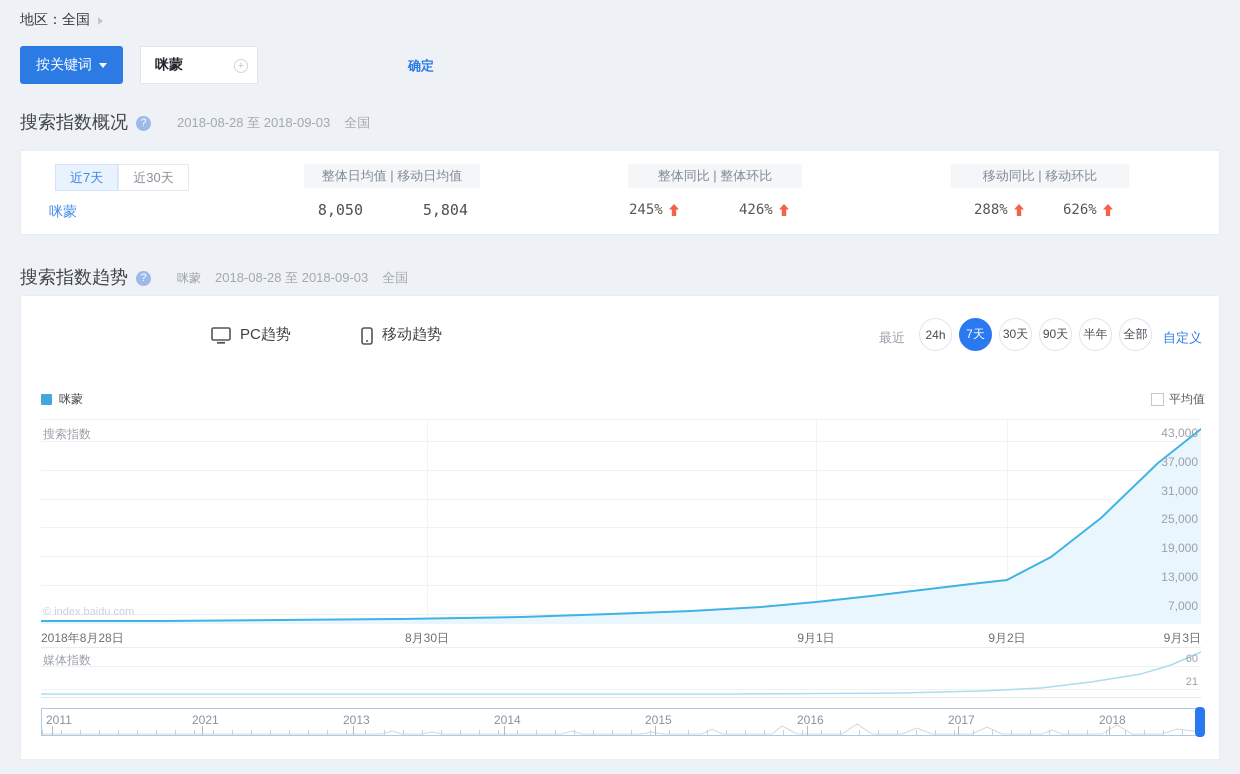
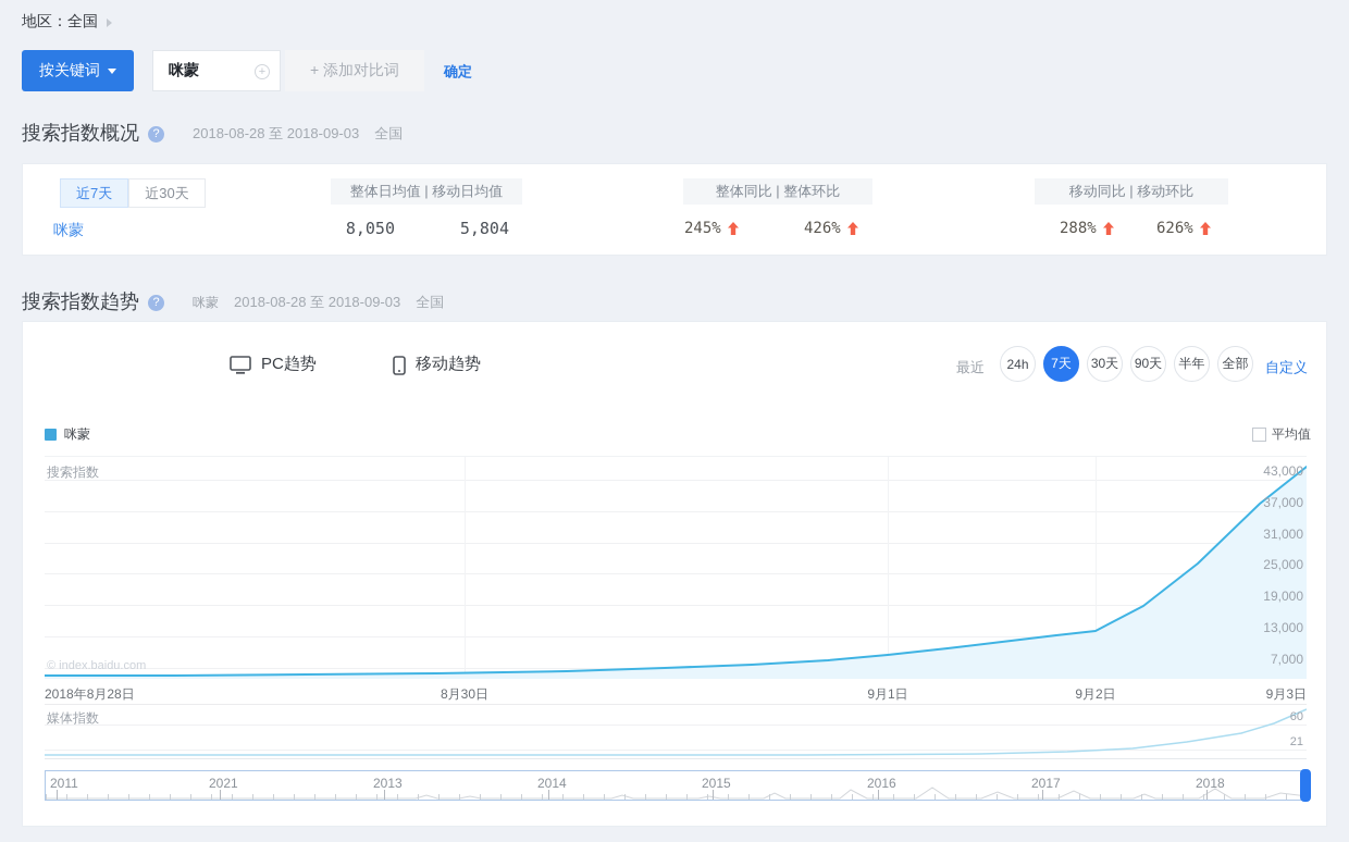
  地区：
  全国
  按关键词
  咪蒙
  +
+ + 添加对比词
  确定
  搜索指数概况
  ?
  2018-08-28 至 2018-09-03
  全国
  近7天
  近30天
  整体日均值 | 移动日均值
  整体同比 | 整体环比
  移动同比 | 移动环比
  咪蒙
  8,050
  5,804
  245%
  426%
  288%
  626%
  搜索指数趋势
  ?
  咪蒙
  2018-08-28 至 2018-09-03
  全国
  PC趋势
  移动趋势
  最近
  24h
  7天
  30天
  90天
  半年
  全部
  自定义
  咪蒙
  平均值
  搜索指数
  © index.baidu.com
  43,000
  37,000
  31,000
  25,000
  19,000
  13,000
  7,000
  2018年8月28日
  8月30日
  9月1日
  9月2日
  9月3日
  媒体指数
  60
  21
  2011
  2021
  2013
  2014
  2015
  2016
  2017
  2018
